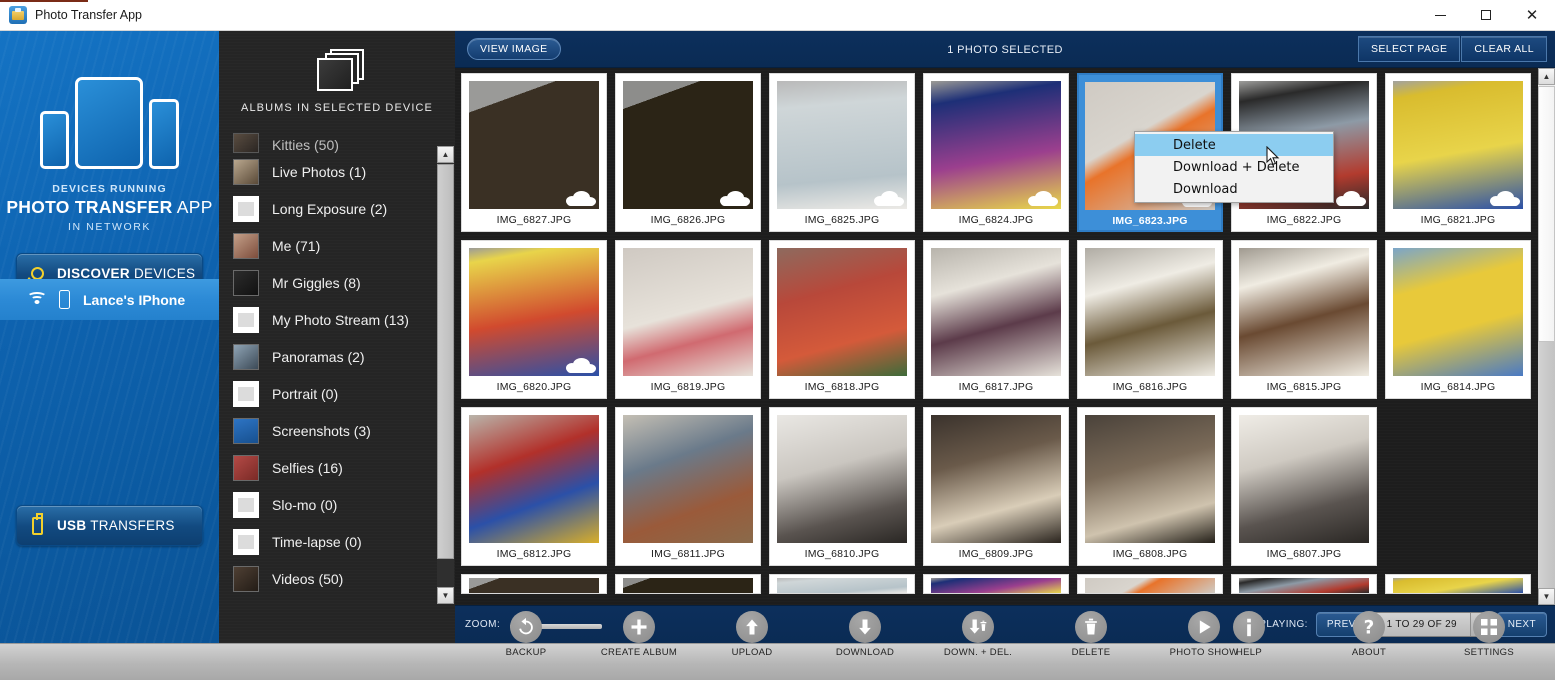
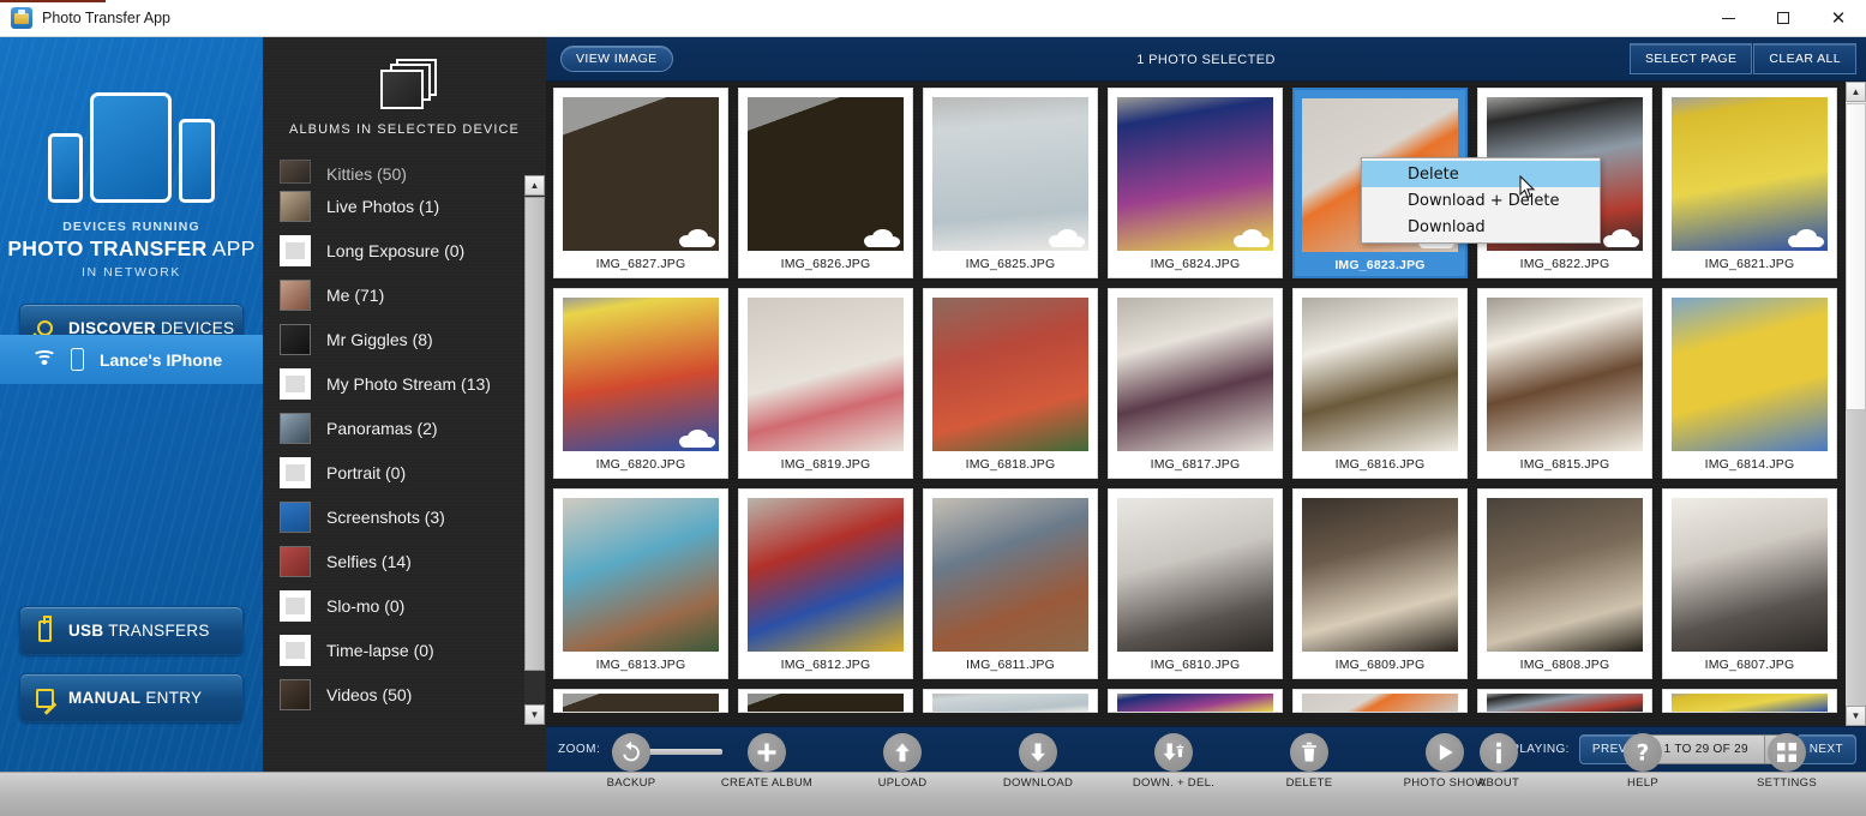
  Photo Transfer App
  ✕
  DEVICES RUNNING
  PHOTO TRANSFER APP
  IN NETWORK
  DISCOVER DEVICES
  Lance's IPhone
  USB TRANSFERS
+ MANUAL ENTRY
  ALBUMS IN SELECTED DEVICE
  Kitties (50)
  Live Photos (1)
- Long Exposure (2)
+ Long Exposure (0)
  Me (71)
  Mr Giggles (8)
  My Photo Stream (13)
  Panoramas (2)
  Portrait (0)
  Screenshots (3)
- Selfies (16)
+ Selfies (14)
  Slo-mo (0)
  Time-lapse (0)
  Videos (50)
  ▲
  ▼
  1 PHOTO SELECTED
  VIEW IMAGE
  SELECT PAGE
  CLEAR ALL
  IMG_6827.JPG
  IMG_6826.JPG
  IMG_6825.JPG
  IMG_6824.JPG
  IMG_6823.JPG
  IMG_6822.JPG
  IMG_6821.JPG
  IMG_6820.JPG
  IMG_6819.JPG
  IMG_6818.JPG
  IMG_6817.JPG
  IMG_6816.JPG
  IMG_6815.JPG
  IMG_6814.JPG
+ IMG_6813.JPG
  IMG_6812.JPG
  IMG_6811.JPG
  IMG_6810.JPG
  IMG_6809.JPG
  IMG_6808.JPG
  IMG_6807.JPG
  ▲
  ▼
  ZOOM:
  PRE
  1 TO 29 OF 29
  NEXT
  Delete
  Download + Delete
  Download
  BACKUP
  CREATE ALBUM
  UPLOAD
  DOWNLOAD
  DOWN. + DEL.
  DELETE
  PHOTO SHOW
- HELP
+ ABOUT
  ?
- ABOUT
+ HELP
  SETTINGS
